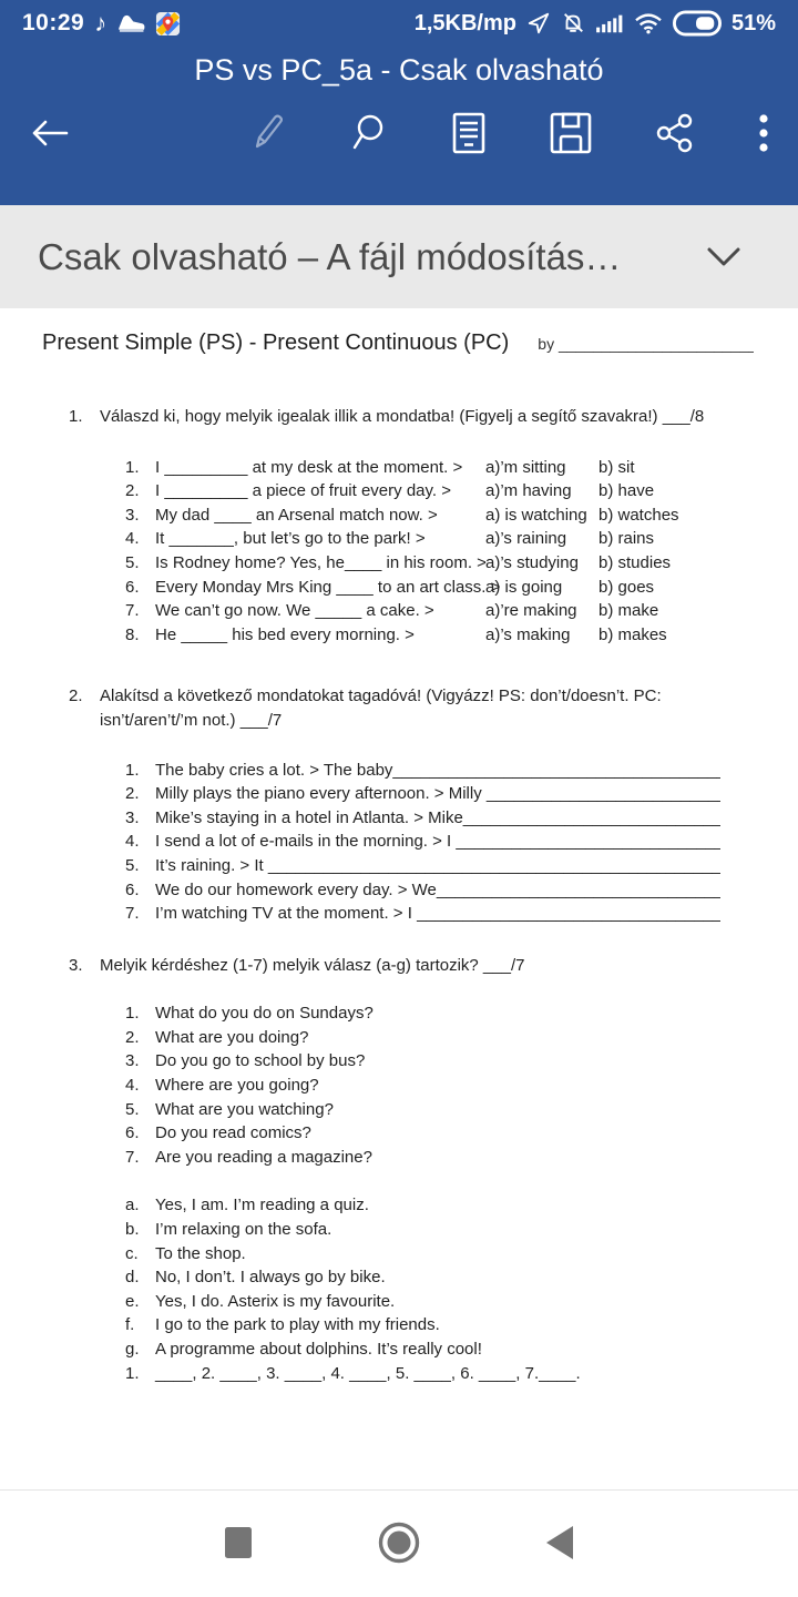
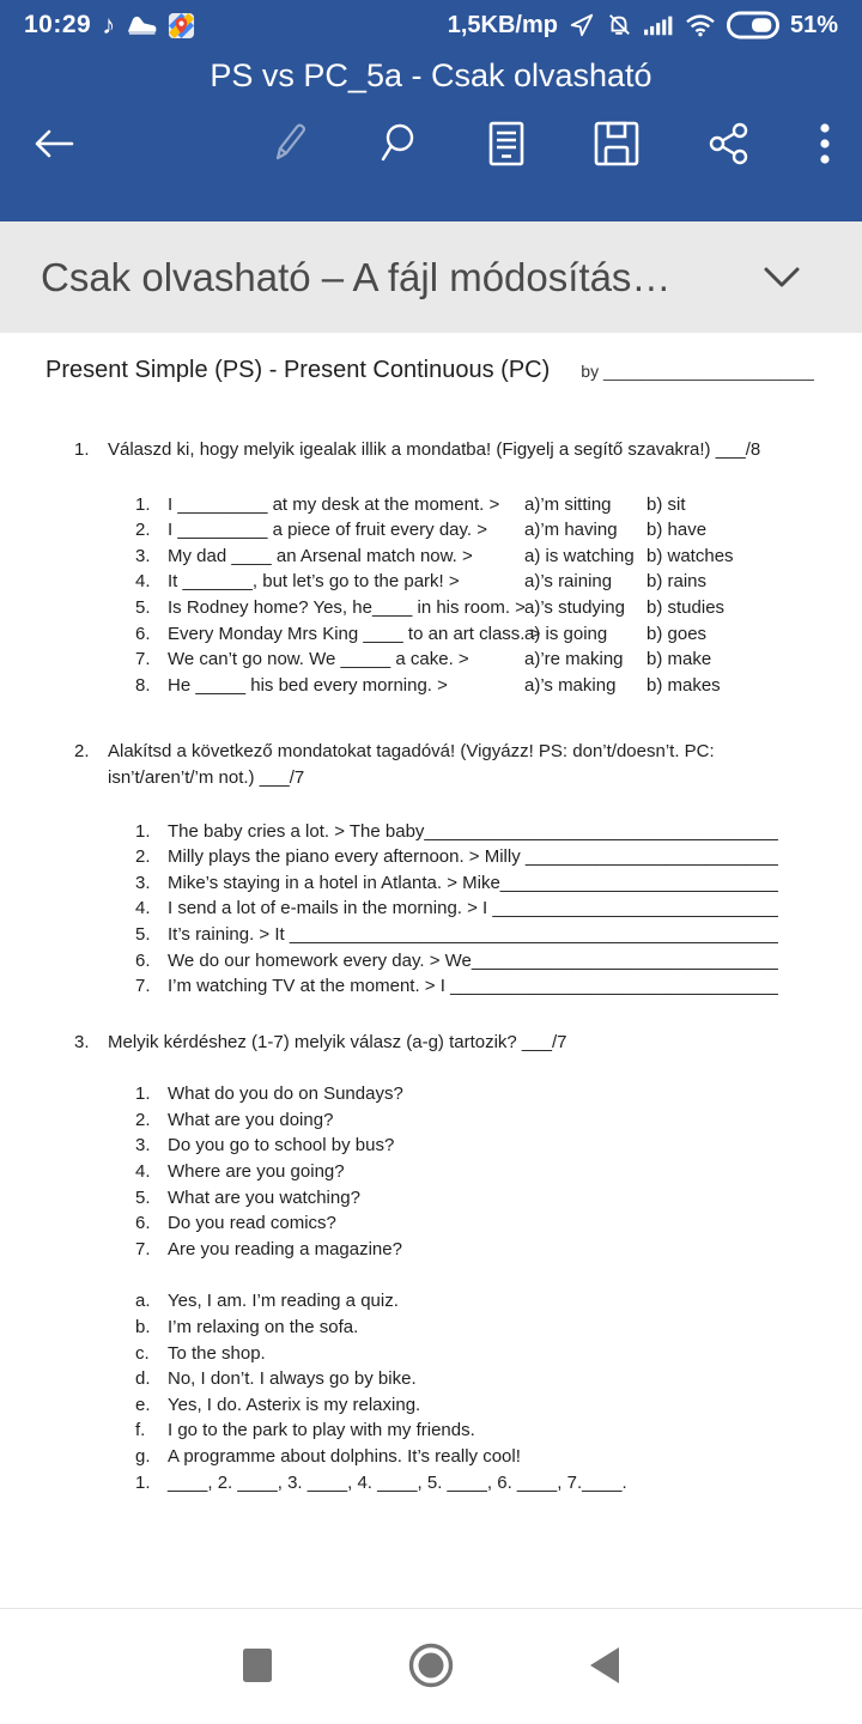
  10:29
  ♪
  1,5KB/mp
  51%
  PS vs PC_5a - Csak olvasható
  Csak olvasható – A fájl módosítás…
  Present Simple (PS) - Present Continuous (PC)
  by _______________________
  1.
  Válaszd ki, hogy melyik igealak illik a mondatba! (Figyelj a segítő szavakra!) ___/8
  1.
  I _________ at my desk at the moment. >
  a)’m sitting
  b) sit
  2.
  I _________ a piece of fruit every day. >
  a)’m having
  b) have
  3.
  My dad ____ an Arsenal match now. >
  a) is watching
  b) watches
  4.
  It _______, but let’s go to the park! >
  a)’s raining
  b) rains
  5.
  Is Rodney home? Yes, he____ in his room. >
  a)’s studying
  b) studies
  6.
  Every Monday Mrs King ____ to an art class.
  a) is going
  b) goes
  7.
  We can’t go now. We _____ a cake. >
  a)’re making
  b) make
  8.
  He _____ his bed every morning. >
  a)’s making
  b) makes
  2.
  Alakítsd a következő mondatokat tagadóvá! (Vigyázz! PS: don’t/doesn’t. PC: isn’t/aren’t/’m not.) ___/7
  1.
  The baby cries a lot. > The baby___________________________________
  2.
  Milly plays the piano every afternoon. > Milly _________________________
  3.
  Mike’s staying in a hotel in Atlanta. > Mike____________________________
  4.
  I send a lot of e-mails in the morning. > I _____________________________
  5.
  It’s raining. > It _________________________________________________
  6.
  We do our homework every day. > We_______________________________
  7.
  I’m watching TV at the moment. > I _________________________________
  3.
  Melyik kérdéshez (1-7) melyik válasz (a-g) tartozik? ___/7
  1.
  What do you do on Sundays?
  2.
  What are you doing?
  3.
  Do you go to school by bus?
  4.
  Where are you going?
  5.
  What are you watching?
  6.
  Do you read comics?
  7.
  Are you reading a magazine?
  a.
  Yes, I am. I’m reading a quiz.
  b.
  I’m relaxing on the sofa.
  c.
  To the shop.
  d.
  No, I don’t. I always go by bike.
  e.
- Yes, I do. Asterix is my favourite.
+ Yes, I do. Asterix is my relaxing.
  f.
  I go to the park to play with my friends.
  g.
  A programme about dolphins. It’s really cool!
  1.
  ____, 2. ____, 3. ____, 4. ____, 5. ____, 6. ____, 7.____.
